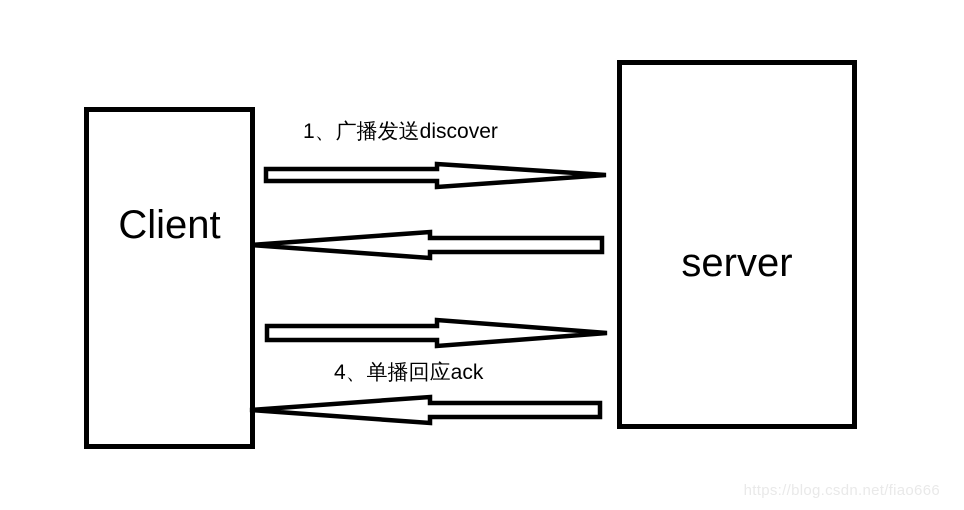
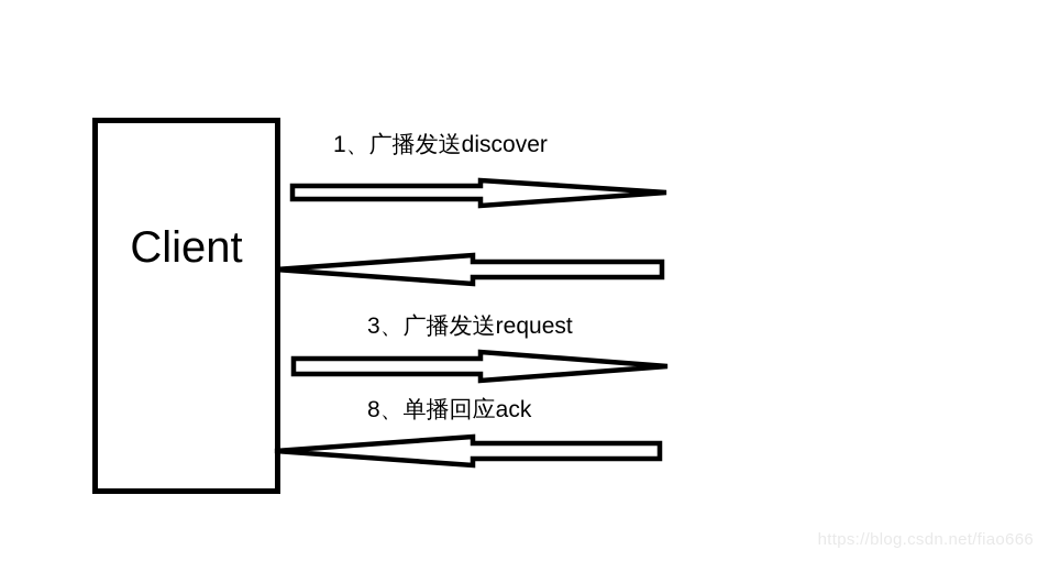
  Client
- server
  1、广播发送discover
+ 3、广播发送request
- 4、单播回应ack
+ 8、单播回应ack
